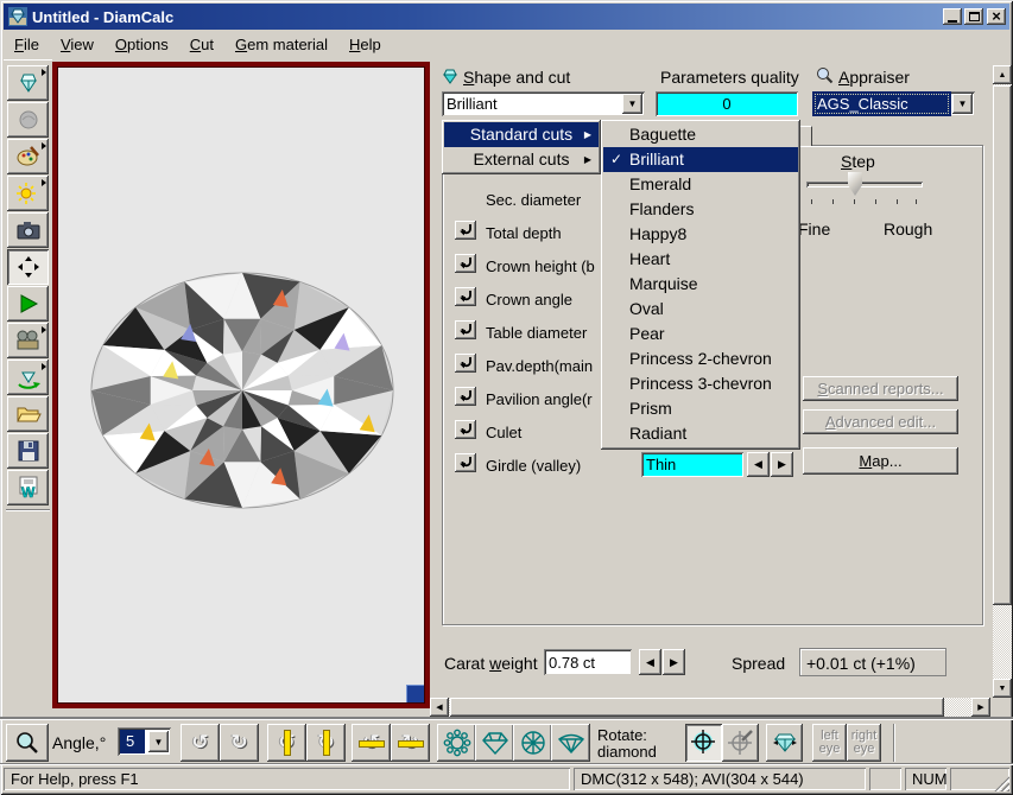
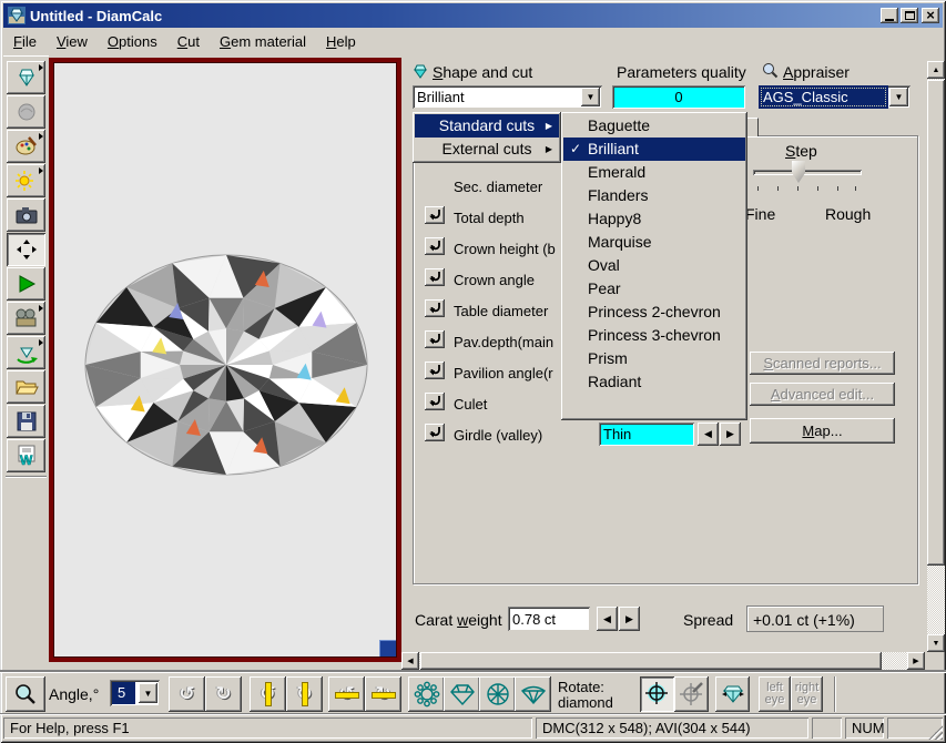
  Untitled - DiamCalc
  ×
  File
  View
  Options
  Cut
  Gem material
  Help
  W
  Shape and cut
  Parameters quality
  Appraiser
  Brilliant
  ▼
  0
  AGS_Classic
  ▼
  Sec. diameter
  Total depth
  Crown height (b
  Crown angle
  Table diameter
  Pav.depth(main
  Pavilion angle(r
  Culet
  Girdle (valley)
  Thin
  ◀
  ▶
  Step
  Fine
  Rough
  S
  canned reports...
  A
  dvanced edit...
  M
  ap...
  Standard cuts
  ▶
  External cuts
  ▶
  Baguette
  ✓
  Brilliant
  Emerald
  Flanders
  Happy8
- Heart
  Marquise
  Oval
  Pear
  Princess 2-chevron
  Princess 3-chevron
  Prism
  Radiant
  Carat weight
  0.78 ct
  ◀
  ▶
  Spread
  +0.01 ct (+1%)
  Angle,°
  5
  ▼
  ↺
  ↻
  Rotate:
  diamond
  left
  eye
  right
  eye
  For Help, press F1
  DMC(312 x 548); AVI(304 x 544)
  NUM
